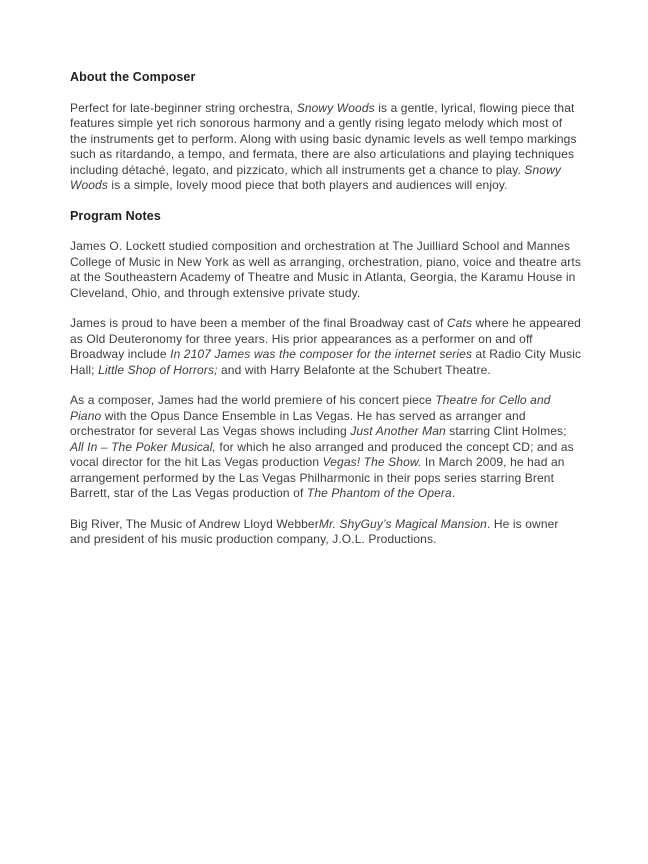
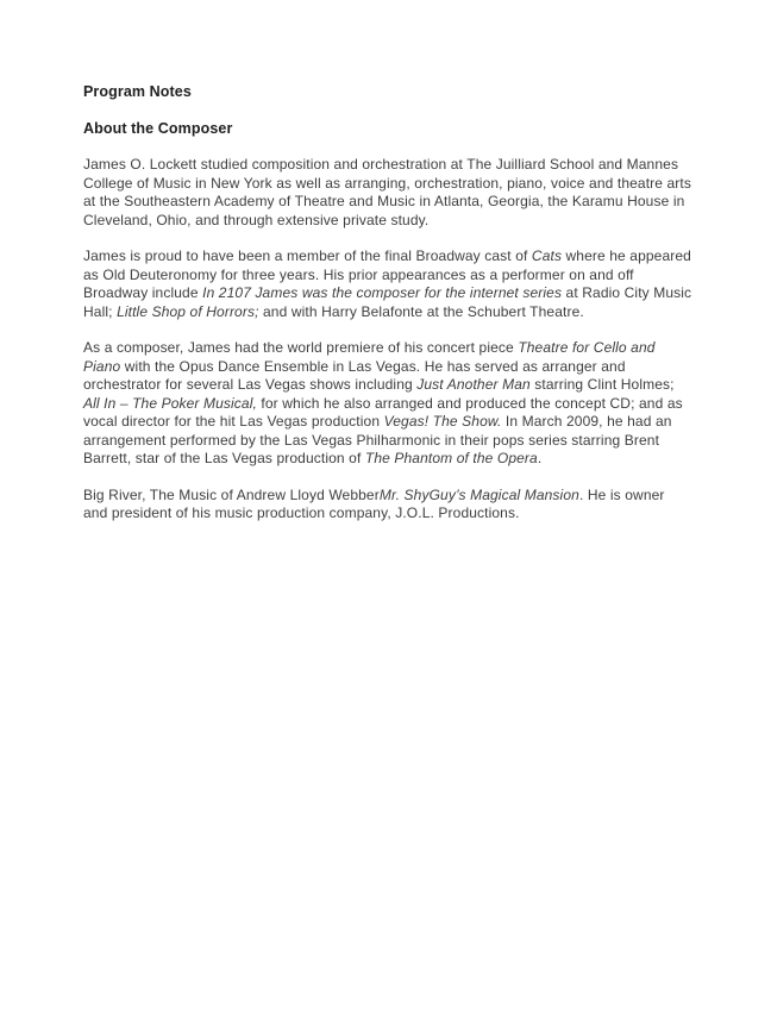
- About the Composer
+ Program Notes
- Perfect for late-beginner string orchestra, Snowy Woods is a gentle, lyrical, flowing piece that features simple yet rich sonorous harmony and a gently rising legato melody which most of the instruments get to perform. Along with using basic dynamic levels as well tempo markings such as ritardando, a tempo, and fermata, there are also articulations and playing techniques including détaché, legato, and pizzicato, which all instruments get a chance to play. Snowy Woods is a simple, lovely mood piece that both players and audiences will enjoy.
- Program Notes
+ About the Composer
  James O. Lockett studied composition and orchestration at The Juilliard School and Mannes College of Music in New York as well as arranging, orchestration, piano, voice and theatre arts at the Southeastern Academy of Theatre and Music in Atlanta, Georgia, the Karamu House in Cleveland, Ohio, and through extensive private study.
  James is proud to have been a member of the final Broadway cast of Cats where he appeared as Old Deuteronomy for three years. His prior appearances as a performer on and off Broadway include In 2107 James was the composer for the internet series at Radio City Music Hall; Little Shop of Horrors; and with Harry Belafonte at the Schubert Theatre.
  As a composer, James had the world premiere of his concert piece Theatre for Cello and Piano with the Opus Dance Ensemble in Las Vegas. He has served as arranger and orchestrator for several Las Vegas shows including Just Another Man starring Clint Holmes; All In – The Poker Musical, for which he also arranged and produced the concept CD; and as vocal director for the hit Las Vegas production Vegas! The Show. In March 2009, he had an arrangement performed by the Las Vegas Philharmonic in their pops series starring Brent Barrett, star of the Las Vegas production of The Phantom of the Opera.
  Big River, The Music of Andrew Lloyd WebberMr. ShyGuy’s Magical Mansion. He is owner and president of his music production company, J.O.L. Productions.
